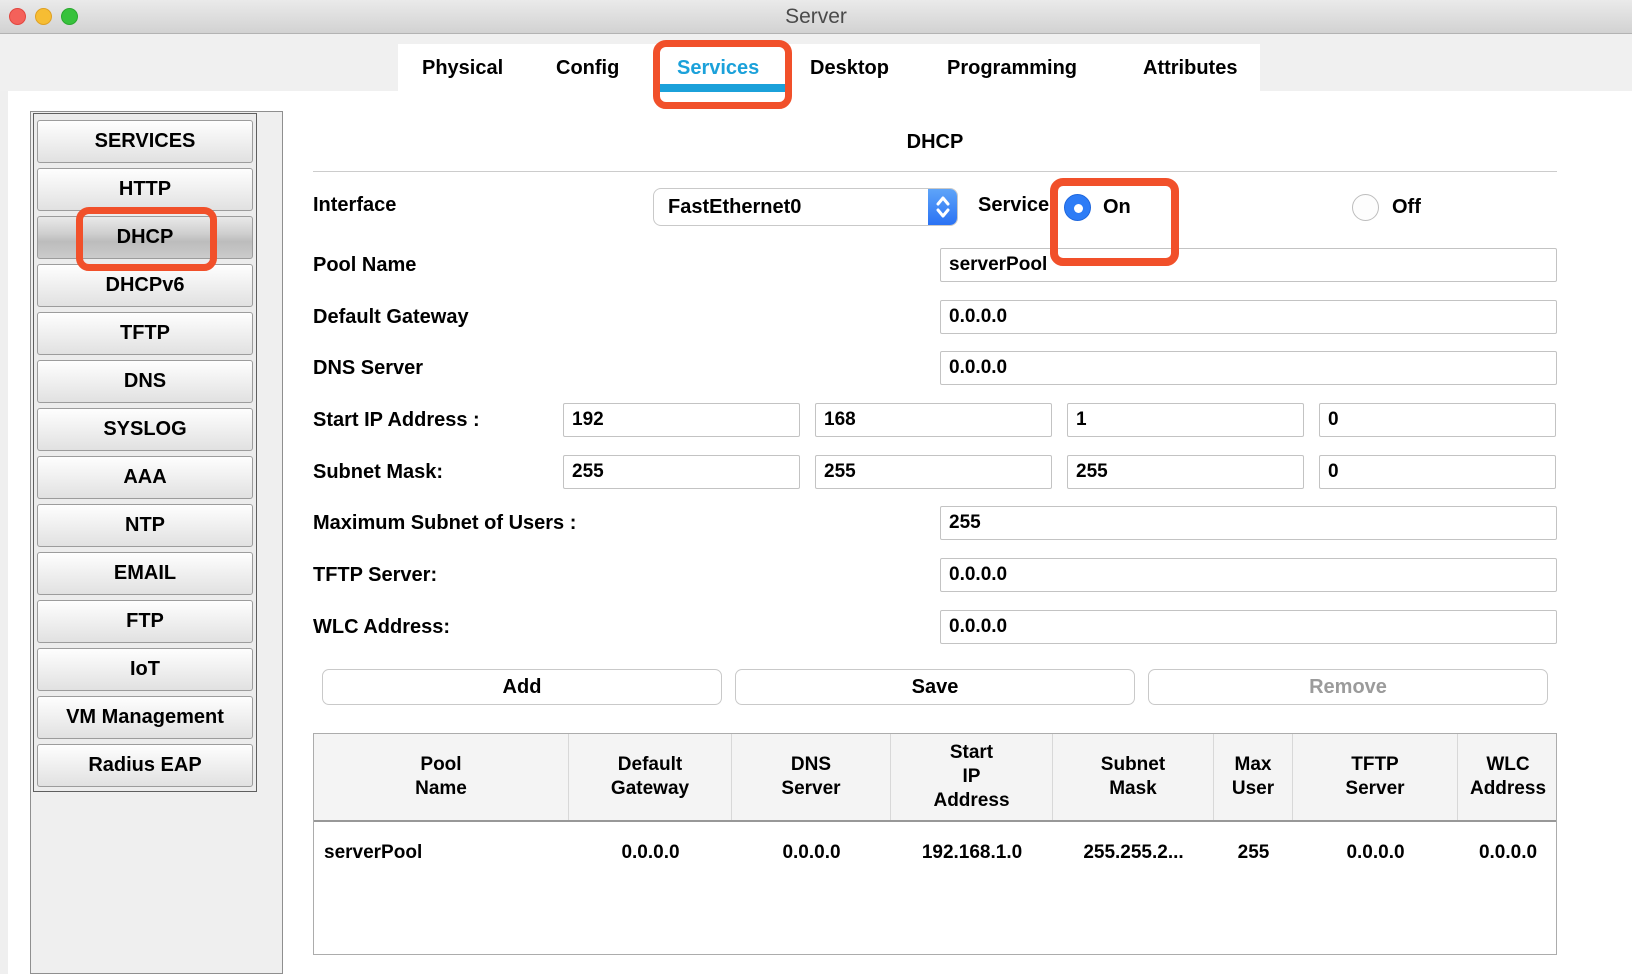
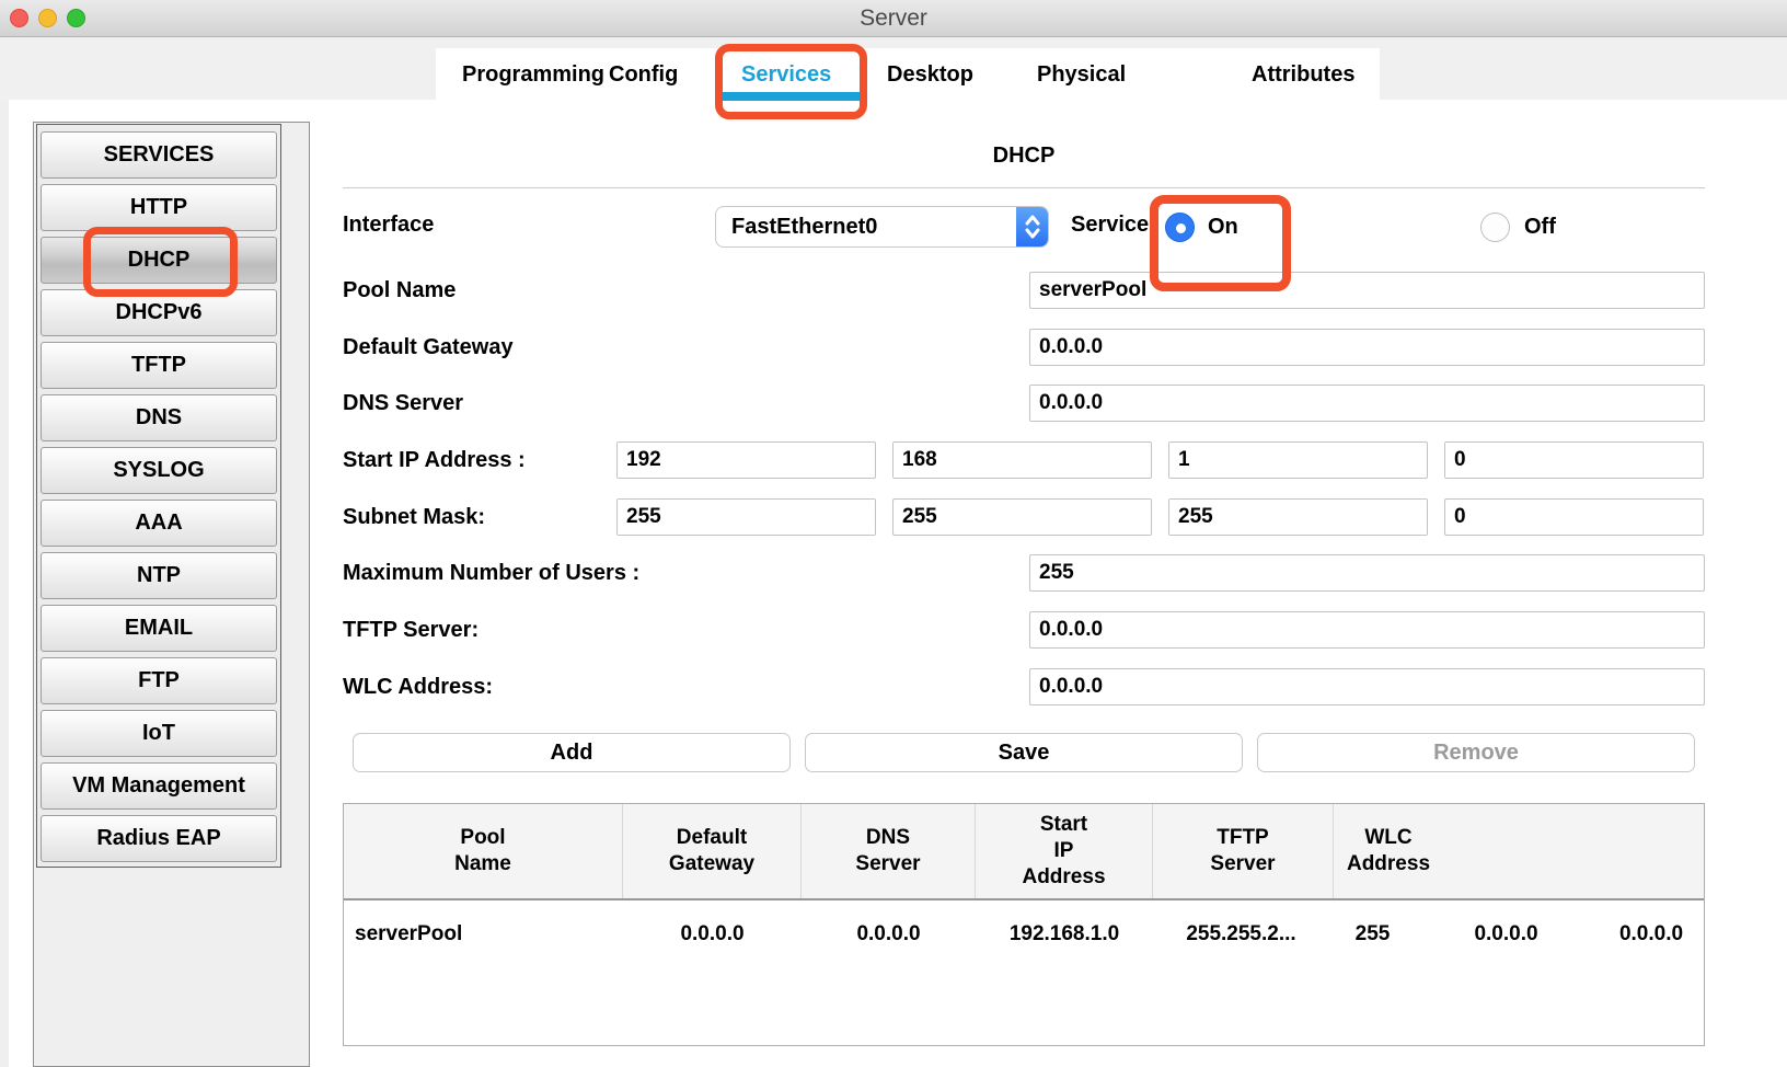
  Server
- Physical
+ Programming
  Config
  Services
  Desktop
- Programming
+ Physical
  Attributes
  SERVICES
  HTTP
  DHCP
  DHCPv6
  TFTP
  DNS
  SYSLOG
  AAA
  NTP
  EMAIL
  FTP
  IoT
  VM Management
  Radius EAP
  DHCP
  Interface
  FastEthernet0
  Service
  On
  Off
  Pool Name
  serverPool
  Default Gateway
  0.0.0.0
  DNS Server
  0.0.0.0
  Start IP Address :
  192
  168
  1
  0
  Subnet Mask:
  255
  255
  255
  0
- Maximum Subnet of Users :
+ Maximum Number of Users :
  255
  TFTP Server:
  0.0.0.0
  WLC Address:
  0.0.0.0
  Add
  Save
  Remove
  Pool
  Name
  Default
  Gateway
  DNS
  Server
  Start
  IP
  Address
- Subnet
- Mask
- Max
- User
  TFTP
  Server
  WLC
  Address
  serverPool
  0.0.0.0
  0.0.0.0
  192.168.1.0
  255.255.2...
  255
  0.0.0.0
  0.0.0.0
